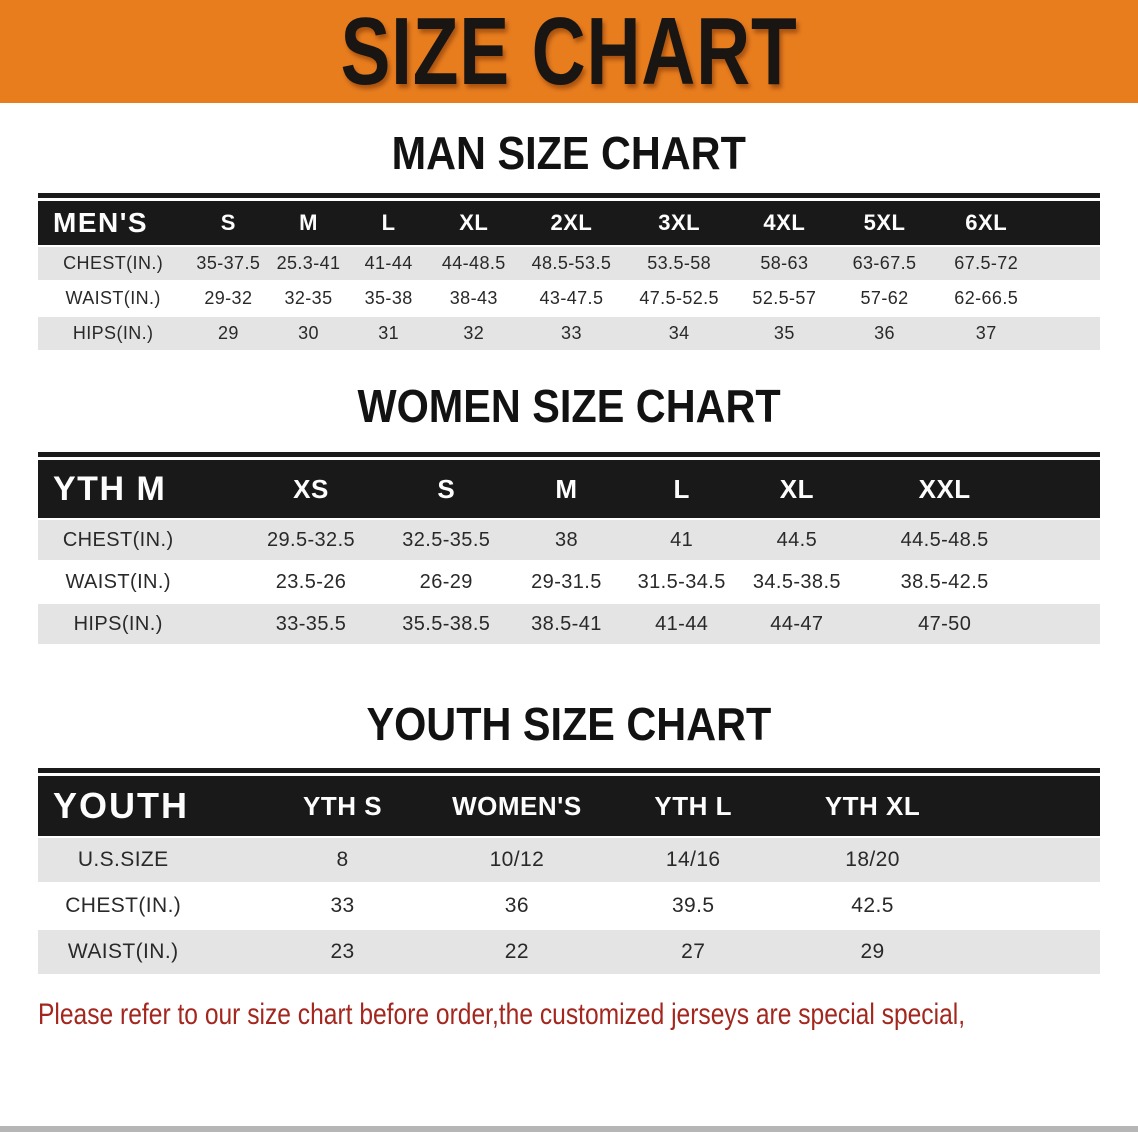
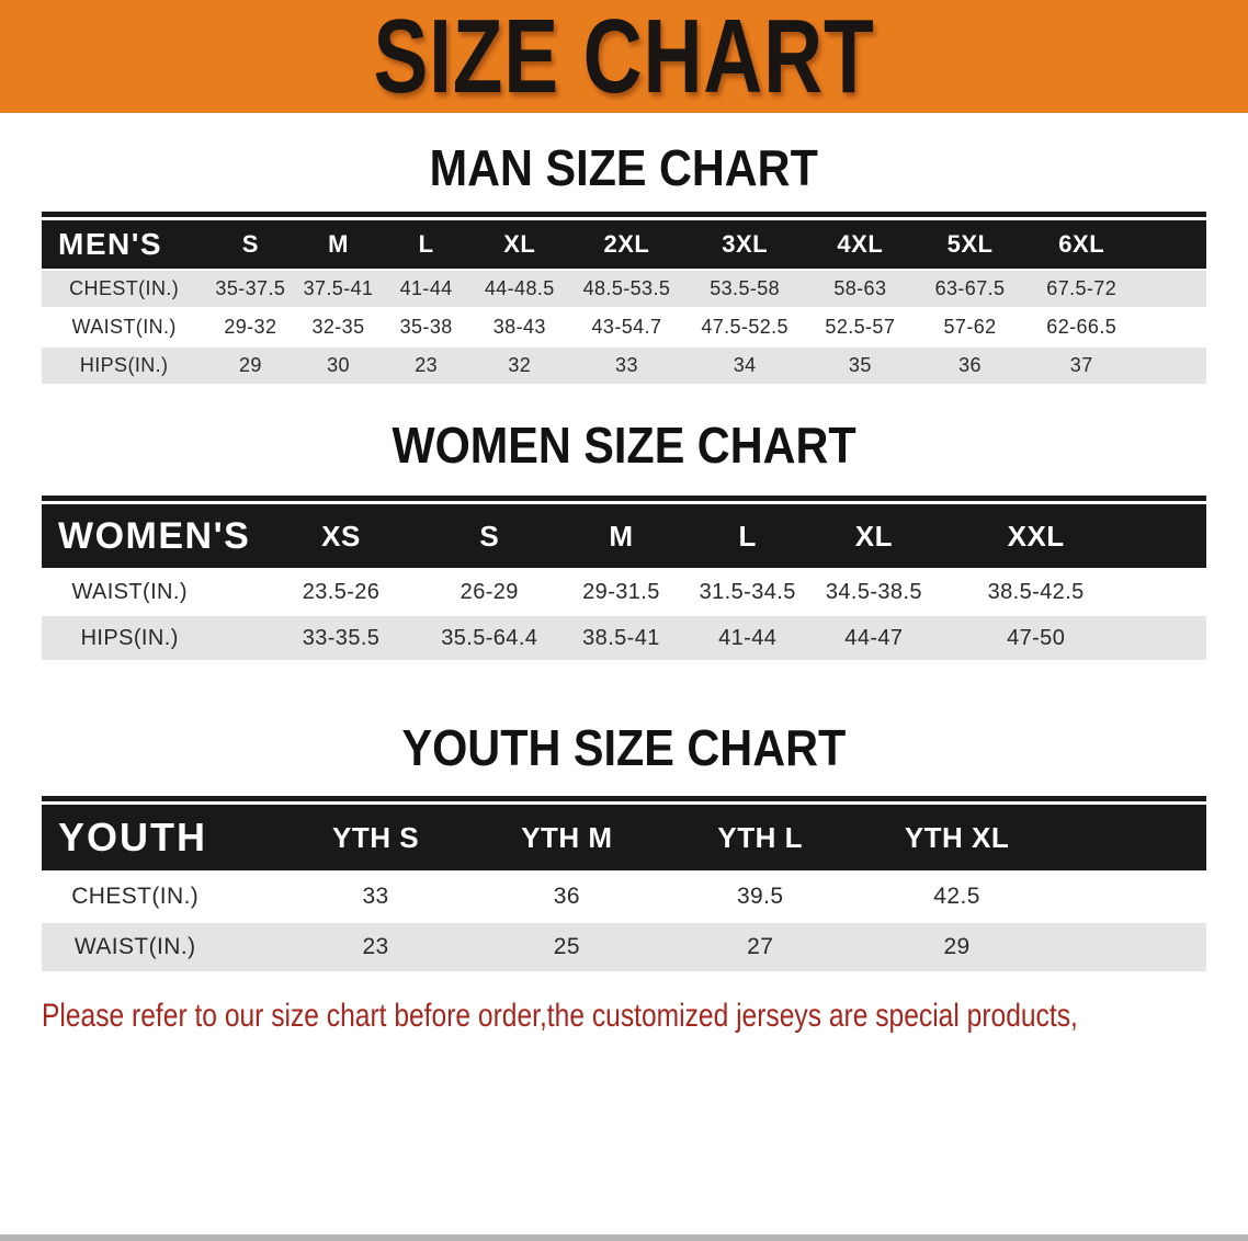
  SIZE CHART
  MAN SIZE CHART
  MEN'S	S	M	L	XL	2XL	3XL	4XL	5XL	6XL
- CHEST(IN.)	35-37.5	25.3-41	41-44	44-48.5	48.5-53.5	53.5-58	58-63	63-67.5	67.5-72
+ CHEST(IN.)	35-37.5	37.5-41	41-44	44-48.5	48.5-53.5	53.5-58	58-63	63-67.5	67.5-72
- WAIST(IN.)	29-32	32-35	35-38	38-43	43-47.5	47.5-52.5	52.5-57	57-62	62-66.5
+ WAIST(IN.)	29-32	32-35	35-38	38-43	43-54.7	47.5-52.5	52.5-57	57-62	62-66.5
- HIPS(IN.)	29	30	31	32	33	34	35	36	37
+ HIPS(IN.)	29	30	23	32	33	34	35	36	37
  WOMEN SIZE CHART
- YTH M	XS	S	M	L	XL	XXL
+ WOMEN'S	XS	S	M	L	XL	XXL
- CHEST(IN.)	29.5-32.5	32.5-35.5	38	41	44.5	44.5-48.5
  WAIST(IN.)	23.5-26	26-29	29-31.5	31.5-34.5	34.5-38.5	38.5-42.5
- HIPS(IN.)	33-35.5	35.5-38.5	38.5-41	41-44	44-47	47-50
+ HIPS(IN.)	33-35.5	35.5-64.4	38.5-41	41-44	44-47	47-50
  YOUTH SIZE CHART
- YOUTH	YTH S	WOMEN'S	YTH L	YTH XL
+ YOUTH	YTH S	YTH M	YTH L	YTH XL
- U.S.SIZE	8	10/12	14/16	18/20
  CHEST(IN.)	33	36	39.5	42.5
- WAIST(IN.)	23	22	27	29
+ WAIST(IN.)	23	25	27	29
- Please refer to our size chart before order,the customized jerseys are special special,
+ Please refer to our size chart before order,the customized jerseys are special products,
